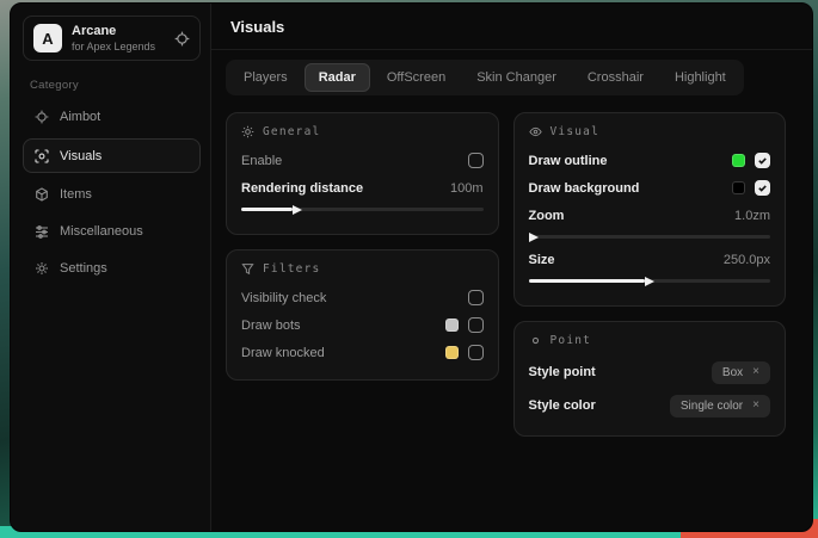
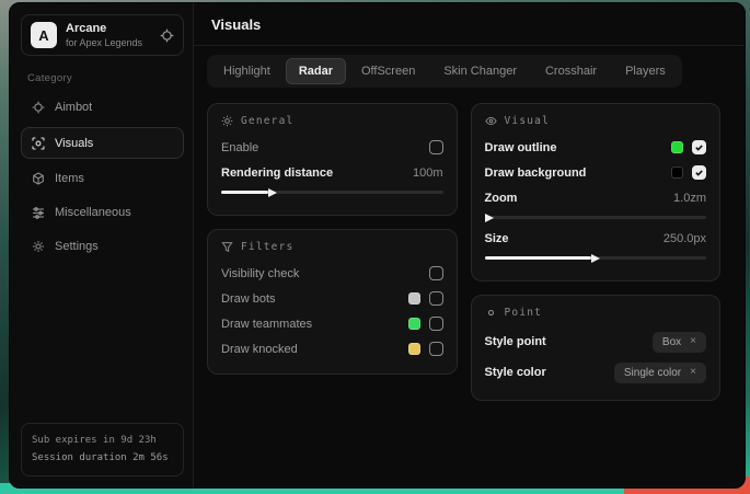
  A
  Arcane
  for Apex Legends
  Category
  Aimbot
  Visuals
  Items
  Miscellaneous
  Settings
+ Sub expires in 9d 23h
+ Session duration 2m 56s
  Visuals
- Players
+ Highlight
  Radar
  OffScreen
  Skin Changer
  Crosshair
- Highlight
+ Players
  General
  Enable
  Rendering distance
  100m
  Filters
  Visibility check
  Draw bots
+ Draw teammates
  Draw knocked
  Visual
  Draw outline
  Draw background
  Zoom
  1.0zm
  Size
  250.0px
  Point
  Style point
  Box
  ×
  Style color
  Single color
  ×
